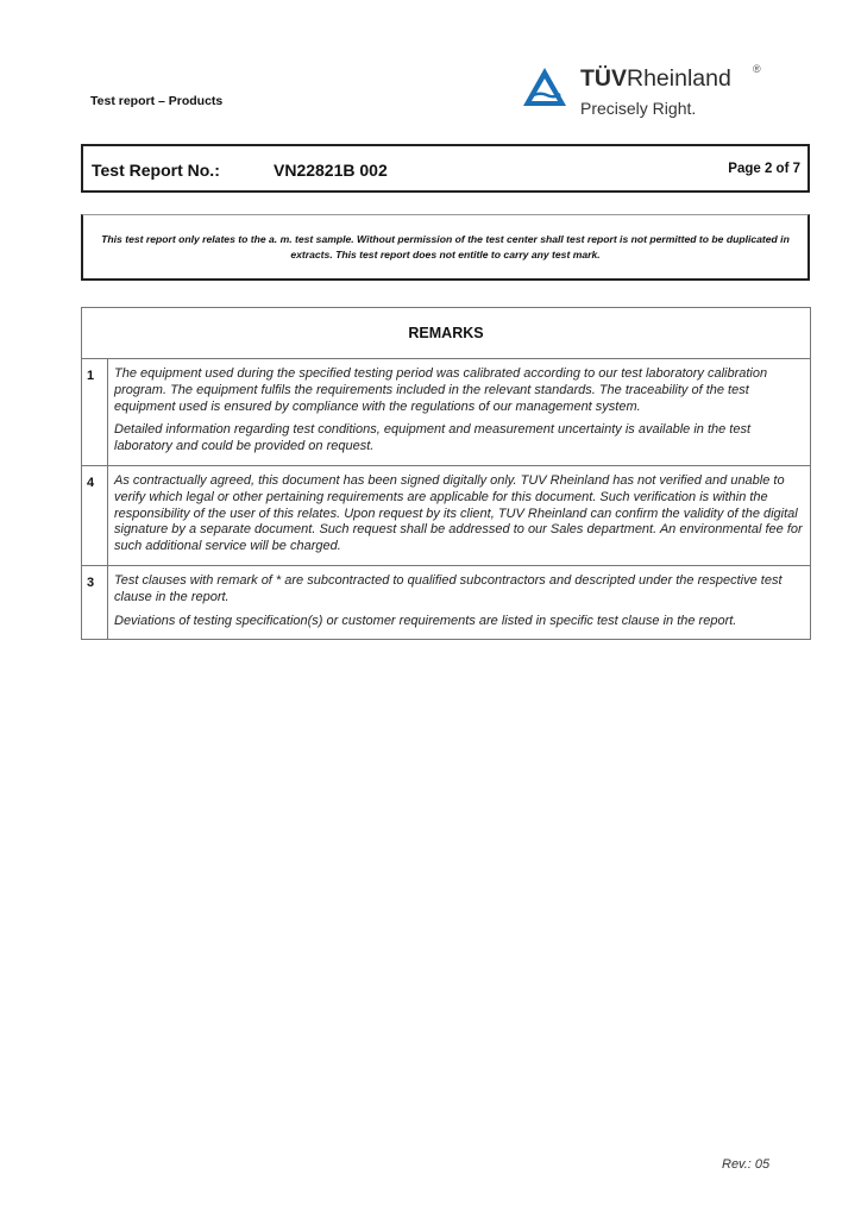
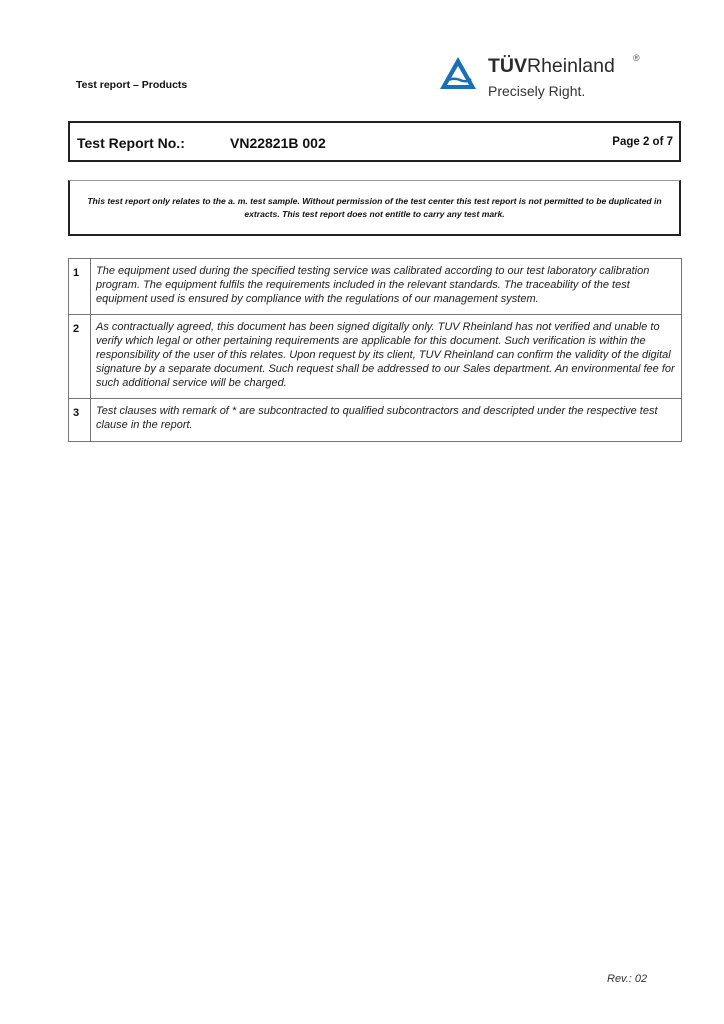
  Test report – Products
  TÜVRheinland
  ®
  Precisely Right.
  Test Report No.:
  VN22821B 002
  Page 2 of 7
- This test report only relates to the a. m. test sample. Without permission of the test center shall test report is not permitted to be duplicated in extracts. This test report does not entitle to carry any test mark.
+ This test report only relates to the a. m. test sample. Without permission of the test center this test report is not permitted to be duplicated in extracts. This test report does not entitle to carry any test mark.
- REMARKS
  1
- The equipment used during the specified testing period was calibrated according to our test laboratory calibration program. The equipment fulfils the requirements included in the relevant standards. The traceability of the test equipment used is ensured by compliance with the regulations of our management system.
+ The equipment used during the specified testing service was calibrated according to our test laboratory calibration program. The equipment fulfils the requirements included in the relevant standards. The traceability of the test equipment used is ensured by compliance with the regulations of our management system.
- Detailed information regarding test conditions, equipment and measurement uncertainty is available in the test laboratory and could be provided on request.
- 4
+ 2
  As contractually agreed, this document has been signed digitally only. TUV Rheinland has not verified and unable to verify which legal or other pertaining requirements are applicable for this document. Such verification is within the responsibility of the user of this relates. Upon request by its client, TUV Rheinland can confirm the validity of the digital signature by a separate document. Such request shall be addressed to our Sales department. An environmental fee for such additional service will be charged.
  3
  Test clauses with remark of * are subcontracted to qualified subcontractors and descripted under the respective test clause in the report.
- Deviations of testing specification(s) or customer requirements are listed in specific test clause in the report.
- Rev.: 05
+ Rev.: 02
